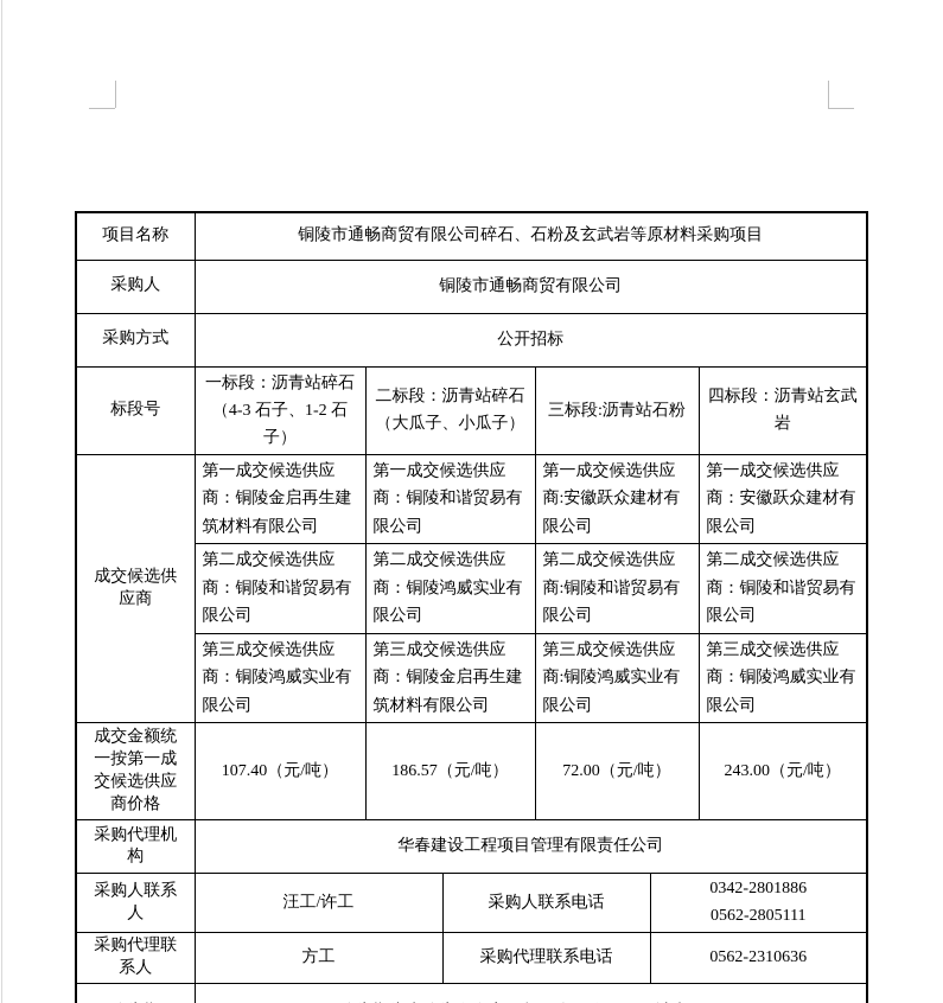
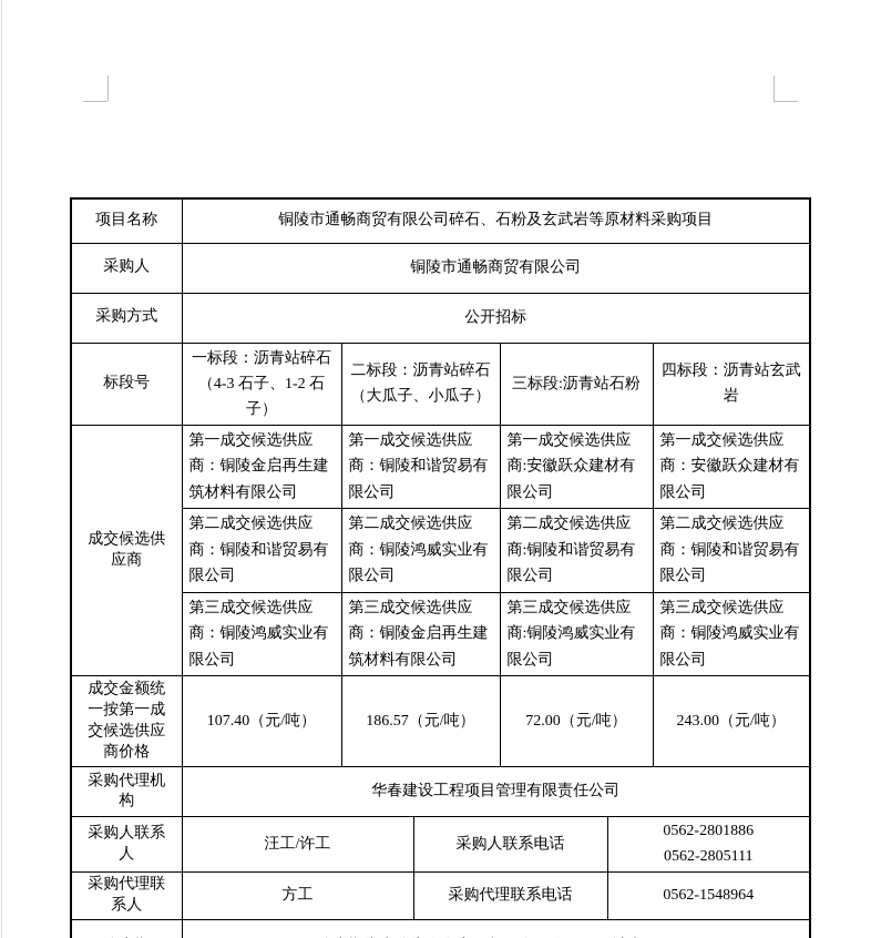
  项目名称	铜陵市通畅商贸有限公司碎石、石粉及玄武岩等原材料采购项目
  采购人	铜陵市通畅商贸有限公司
  采购方式	公开招标
  标段号	一标段：沥青站碎石（4-3 石子、1-2 石子）	二标段：沥青站碎石（大瓜子、小瓜子）	三标段:沥青站石粉	四标段：沥青站玄武岩
  成交候选供应商	第一成交候选供应商：铜陵金启再生建筑材料有限公司	第一成交候选供应商：铜陵和谐贸易有限公司	第一成交候选供应商:安徽跃众建材有限公司	第一成交候选供应商：安徽跃众建材有限公司
  第二成交候选供应商：铜陵和谐贸易有限公司	第二成交候选供应商：铜陵鸿威实业有限公司	第二成交候选供应商:铜陵和谐贸易有限公司	第二成交候选供应商：铜陵和谐贸易有限公司
  第三成交候选供应商：铜陵鸿威实业有限公司	第三成交候选供应商：铜陵金启再生建筑材料有限公司	第三成交候选供应商:铜陵鸿威实业有限公司	第三成交候选供应商：铜陵鸿威实业有限公司
  成交金额统一按第一成交候选供应商价格	107.40（元/吨）	186.57（元/吨）	72.00（元/吨）	243.00（元/吨）
  采购代理机构	华春建设工程项目管理有限责任公司
- 采购人联系人	汪工/许工	采购人联系电话	0342-2801886 0562-2805111
+ 采购人联系人	汪工/许工	采购人联系电话	0562-2801886 0562-2805111
- 采购代理联系人	方工	采购代理联系电话	0562-2310636
+ 采购代理联系人	方工	采购代理联系电话	0562-1548964
